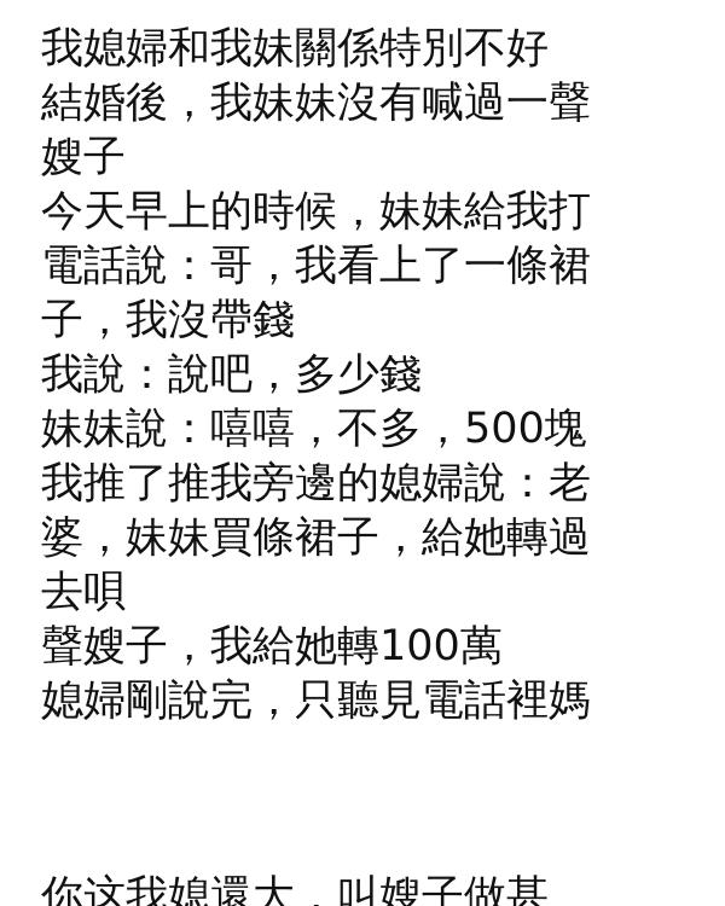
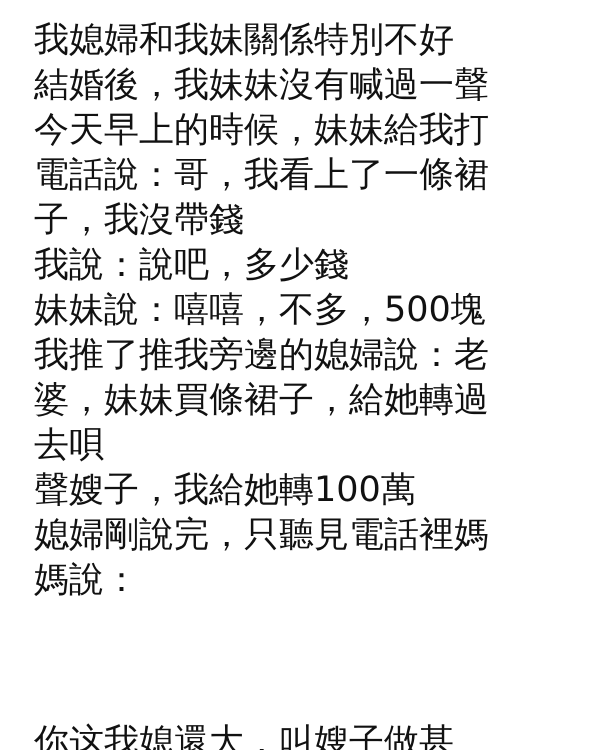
  我媳婦和我妹關係特別不好
  結婚後，我妹妹沒有喊過一聲
- 嫂子
  今天早上的時候，妹妹給我打
  電話說：哥，我看上了一條裙
  子，我沒帶錢
  我說：說吧，多少錢
  妹妹說：嘻嘻，不多，500塊
  我推了推我旁邊的媳婦說：老
  婆，妹妹買條裙子，給她轉過
  去唄
  聲嫂子，我給她轉100萬
  媳婦剛說完，只聽見電話裡媽
+ 媽說：
  你这我媳還大，叫嫂子做甚
